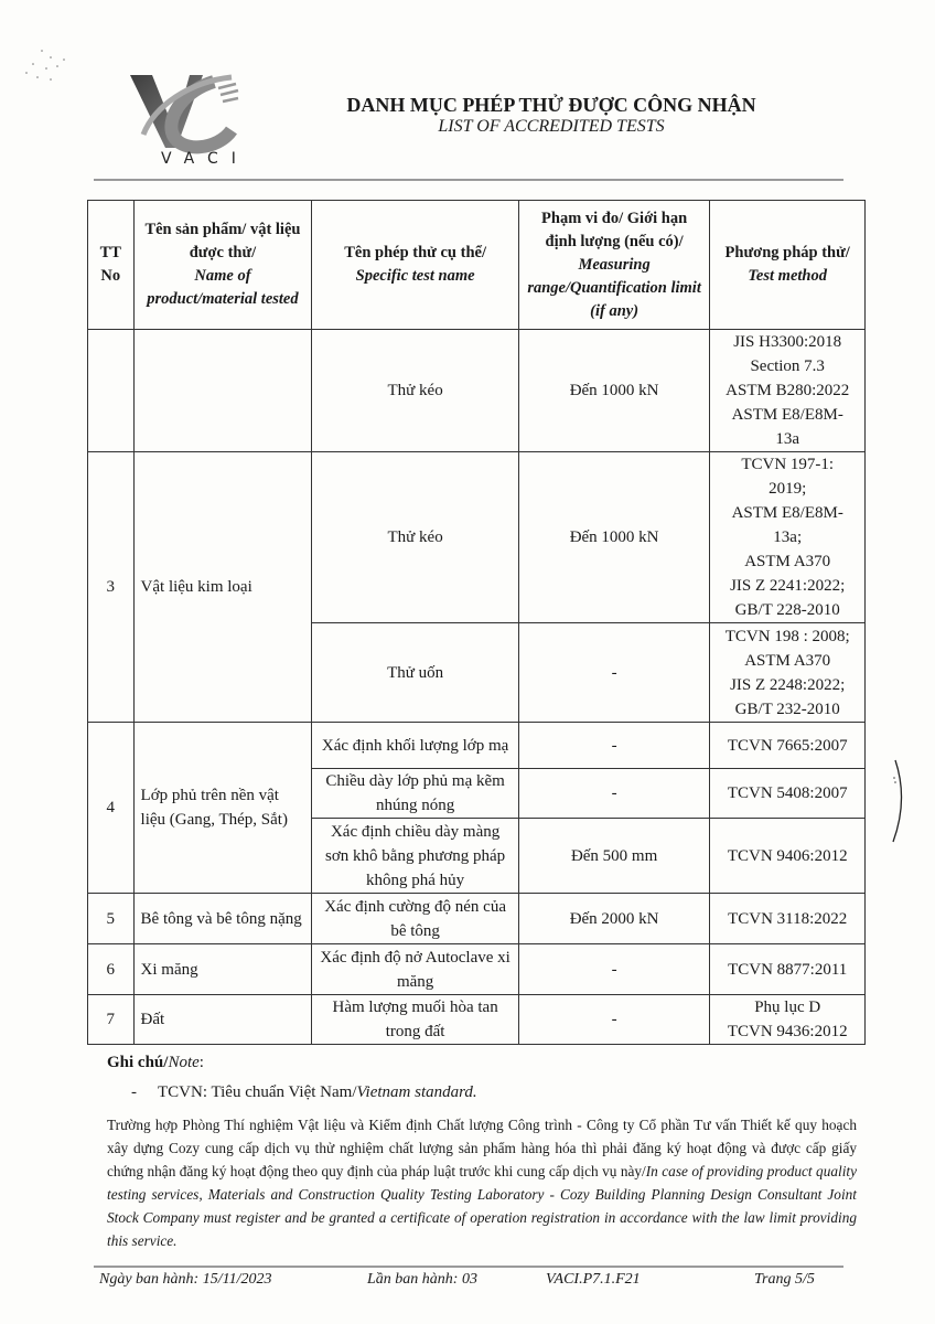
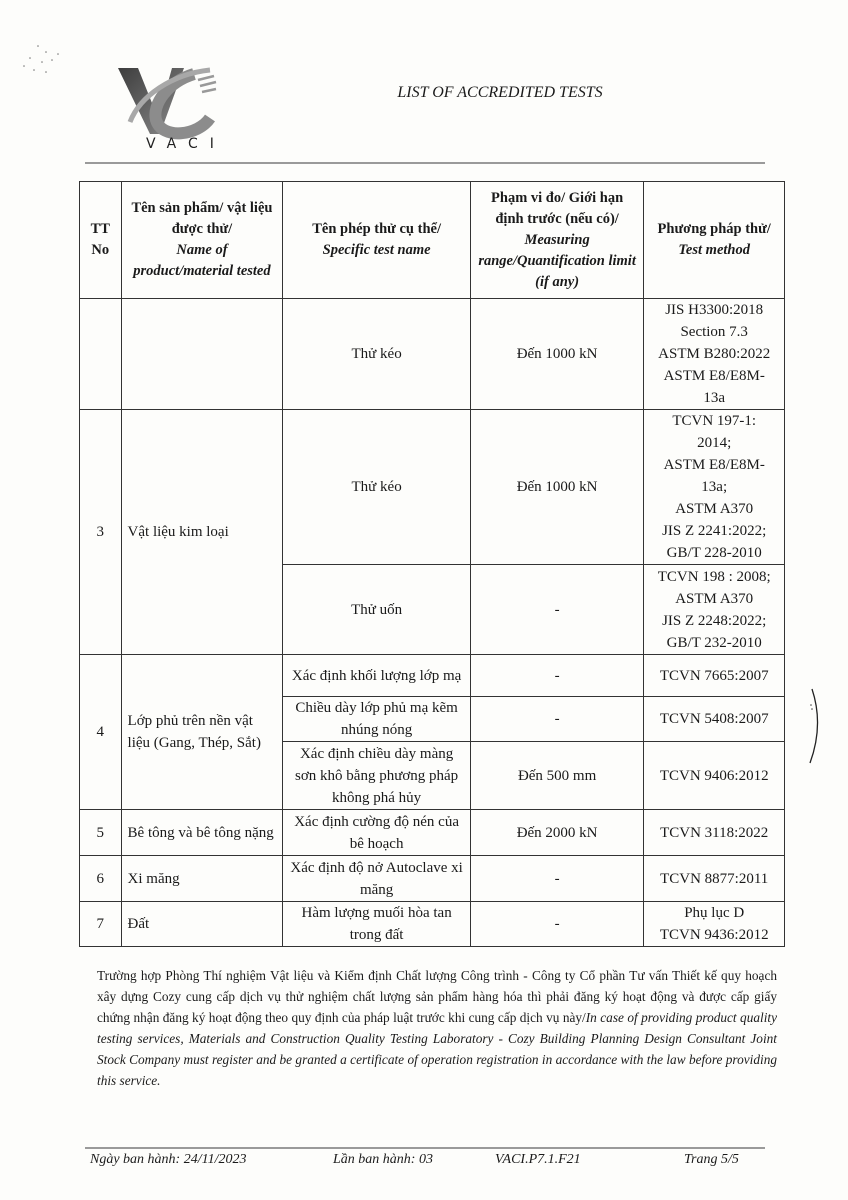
  VACI
- DANH MỤC PHÉP THỬ ĐƯỢC CÔNG NHẬN
  LIST OF ACCREDITED TESTS
- TTNo	Tên sản phẩm/ vật liệu được thử/Name of product/material tested	Tên phép thử cụ thể/Specific test name	Phạm vi đo/ Giới hạn định lượng (nếu có)/Measuring range/Quantification limit (if any)	Phương pháp thử/Test method
+ TTNo	Tên sản phẩm/ vật liệu được thử/Name of product/material tested	Tên phép thử cụ thể/Specific test name	Phạm vi đo/ Giới hạn định trước (nếu có)/Measuring range/Quantification limit (if any)	Phương pháp thử/Test method
  		Thử kéo	Đến 1000 kN	JIS H3300:2018Section 7.3ASTM B280:2022ASTM E8/E8M-13a
- 3	Vật liệu kim loại	Thử kéo	Đến 1000 kN	TCVN 197-1:2019;ASTM E8/E8M-13a;ASTM A370JIS Z 2241:2022;GB/T 228-2010
+ 3	Vật liệu kim loại	Thử kéo	Đến 1000 kN	TCVN 197-1:2014;ASTM E8/E8M-13a;ASTM A370JIS Z 2241:2022;GB/T 228-2010
  Thử uốn	-	TCVN 198 : 2008;ASTM A370JIS Z 2248:2022;GB/T 232-2010
  4	Lớp phủ trên nền vật liệu (Gang, Thép, Sắt)	Xác định khối lượng lớp mạ	-	TCVN 7665:2007
  Chiều dày lớp phủ mạ kẽm nhúng nóng	-	TCVN 5408:2007
  Xác định chiều dày màng sơn khô bằng phương pháp không phá hủy	Đến 500 mm	TCVN 9406:2012
- 5	Bê tông và bê tông nặng	Xác định cường độ nén của bê tông	Đến 2000 kN	TCVN 3118:2022
+ 5	Bê tông và bê tông nặng	Xác định cường độ nén của bê hoạch	Đến 2000 kN	TCVN 3118:2022
  6	Xi măng	Xác định độ nở Autoclave xi măng	-	TCVN 8877:2011
  7	Đất	Hàm lượng muối hòa tan trong đất	-	Phụ lục DTCVN 9436:2012
- Ghi chú/Note:
- - TCVN: Tiêu chuẩn Việt Nam/Vietnam standard.
- Trường hợp Phòng Thí nghiệm Vật liệu và Kiểm định Chất lượng Công trình - Công ty Cổ phần Tư vấn Thiết kế quy hoạch xây dựng Cozy cung cấp dịch vụ thử nghiệm chất lượng sản phẩm hàng hóa thì phải đăng ký hoạt động và được cấp giấy chứng nhận đăng ký hoạt động theo quy định của pháp luật trước khi cung cấp dịch vụ này/In case of providing product quality testing services, Materials and Construction Quality Testing Laboratory - Cozy Building Planning Design Consultant Joint Stock Company must register and be granted a certificate of operation registration in accordance with the law limit providing this service.
+ Trường hợp Phòng Thí nghiệm Vật liệu và Kiểm định Chất lượng Công trình - Công ty Cổ phần Tư vấn Thiết kế quy hoạch xây dựng Cozy cung cấp dịch vụ thử nghiệm chất lượng sản phẩm hàng hóa thì phải đăng ký hoạt động và được cấp giấy chứng nhận đăng ký hoạt động theo quy định của pháp luật trước khi cung cấp dịch vụ này/In case of providing product quality testing services, Materials and Construction Quality Testing Laboratory - Cozy Building Planning Design Consultant Joint Stock Company must register and be granted a certificate of operation registration in accordance with the law before providing this service.
- Ngày ban hành: 15/11/2023
+ Ngày ban hành: 24/11/2023
  Lần ban hành: 03
  VACI.P7.1.F21
  Trang 5/5
